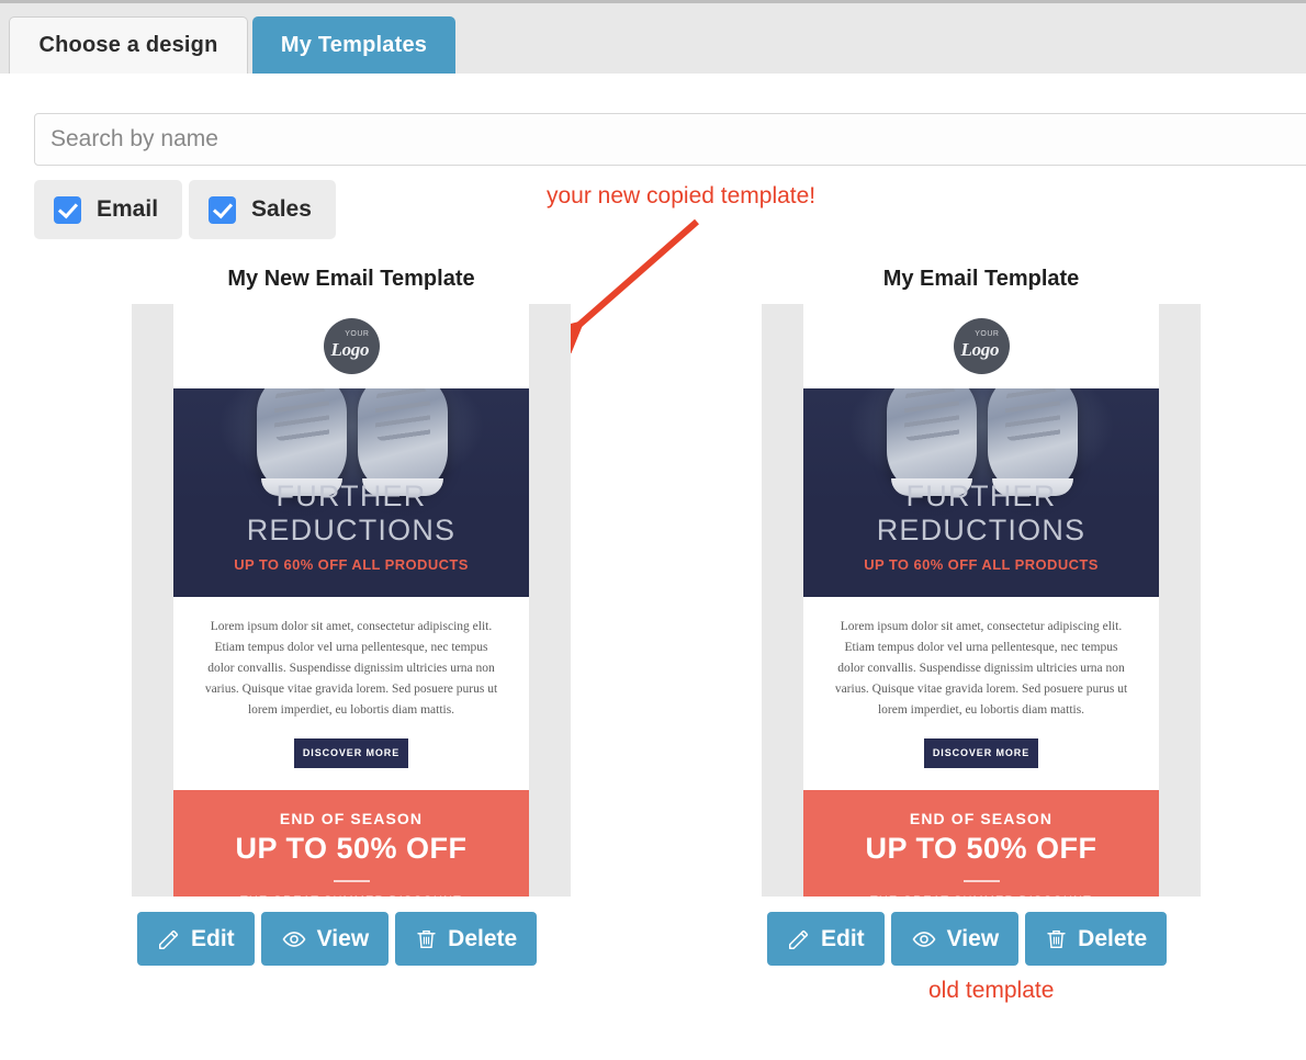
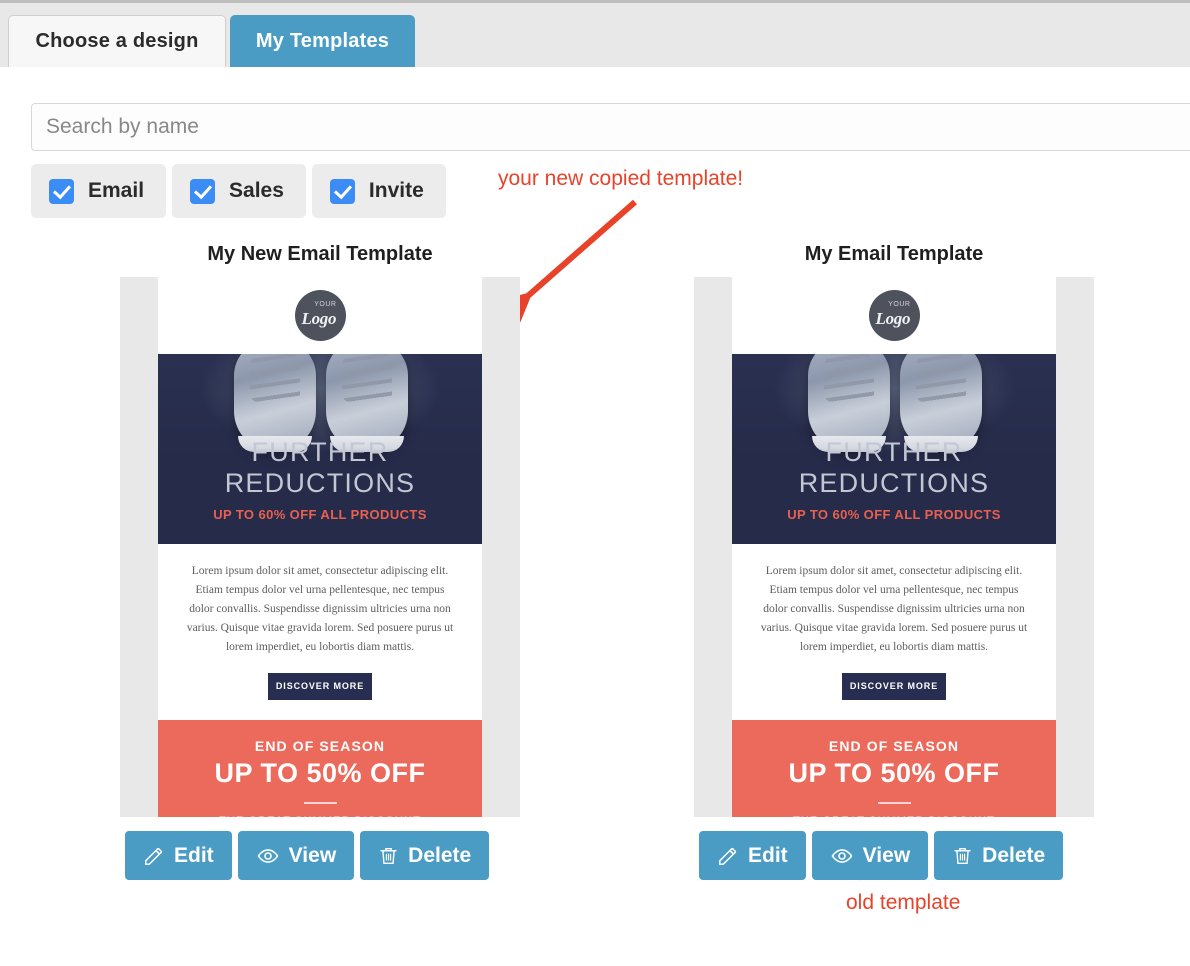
  Choose a design
  My Templates
  Search by name
  Email
  Sales
+ Invite
  your new copied template!
  old template
  My New Email Template
  Logo
  FURTHER REDUCTIONS
  UP TO 60% OFF ALL PRODUCTS
  Lorem ipsum dolor sit amet, consectetur adipiscing elit. Etiam tempus dolor vel urna pellentesque, nec tempus dolor convallis. Suspendisse dignissim ultricies urna non varius. Quisque vitae gravida lorem. Sed posuere purus ut lorem imperdiet, eu lobortis diam mattis.
  DISCOVER MORE
  END OF SEASON
  UP TO 50% OFF
  Edit
  View
  Delete
  My Email Template
  Logo
  FURTHER REDUCTIONS
  UP TO 60% OFF ALL PRODUCTS
  Lorem ipsum dolor sit amet, consectetur adipiscing elit. Etiam tempus dolor vel urna pellentesque, nec tempus dolor convallis. Suspendisse dignissim ultricies urna non varius. Quisque vitae gravida lorem. Sed posuere purus ut lorem imperdiet, eu lobortis diam mattis.
  DISCOVER MORE
  END OF SEASON
  UP TO 50% OFF
  Edit
  View
  Delete
